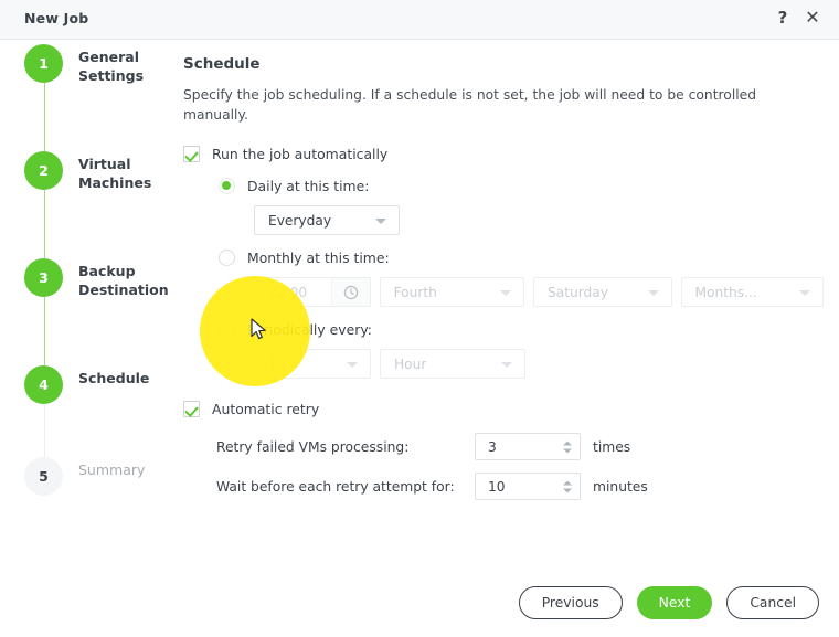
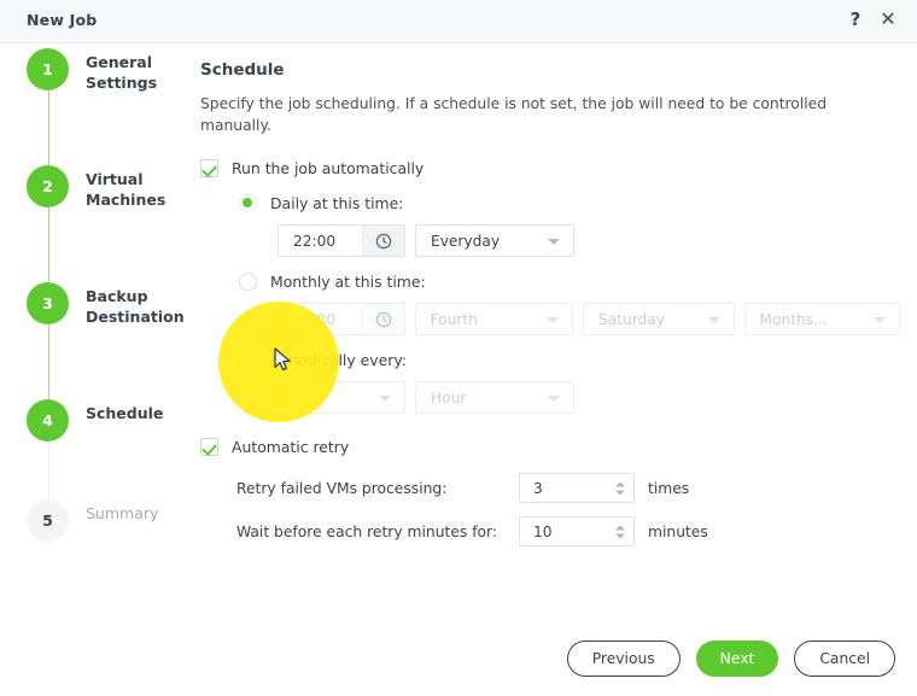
  New Job
  ?
  ✕
  1
  General Settings
  2
  Virtual Machines
  3
  Backup Destination
  4
  Schedule
  5
  Summary
  Schedule
  Specify the job scheduling. If a schedule is not set, the job will need to be controlled manually.
  Run the job automatically
  Daily at this time:
+ 22:00
  Everyday
  Monthly at this time:
  Fourth
  Saturday
  Months...
  Hour
  Automatic retry
  Retry failed VMs processing:
  3
  times
- Wait before each retry attempt for:
+ Wait before each retry minutes for:
  10
  minutes
  Previous
  Next
  Cancel
